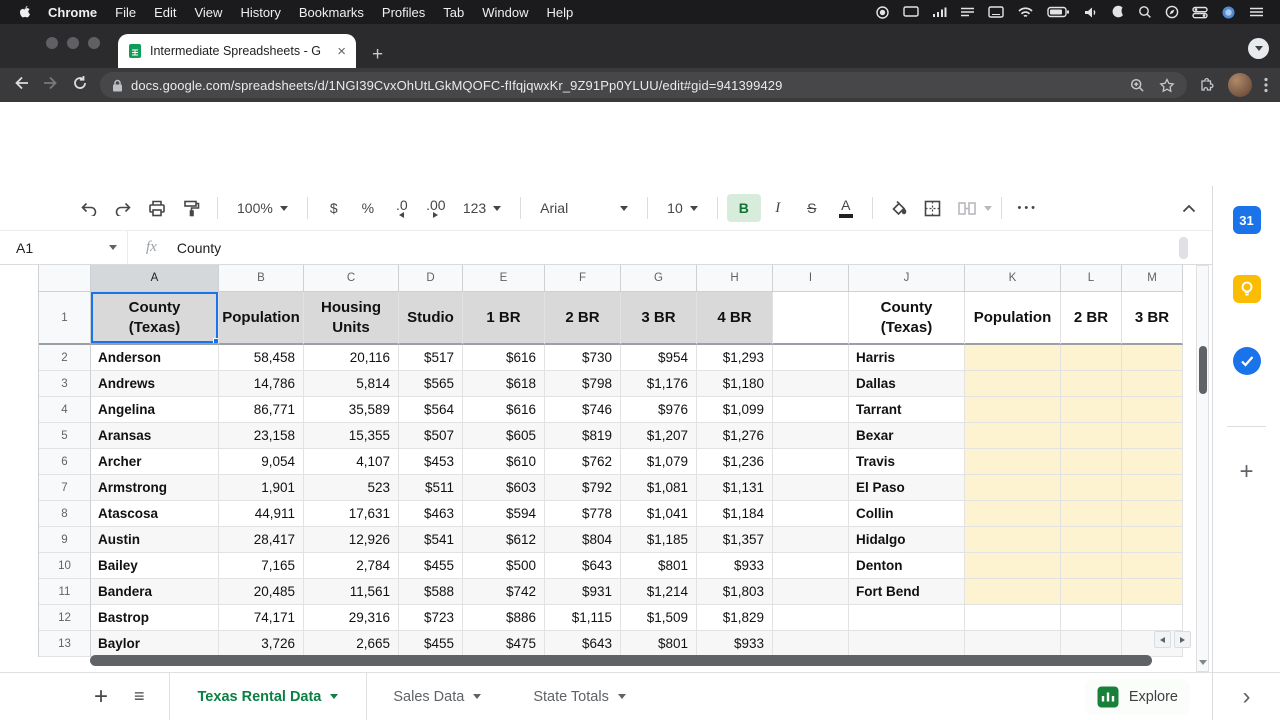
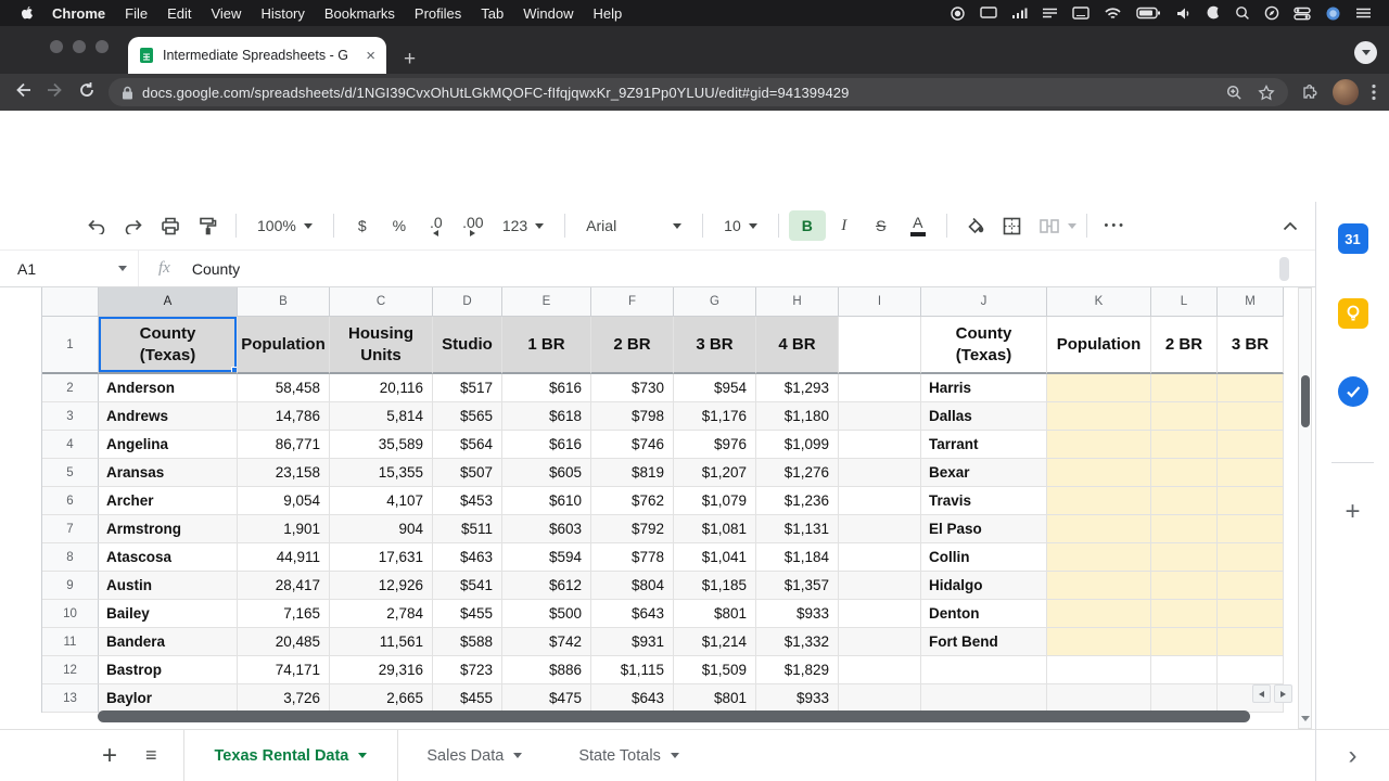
  Chrome
  File
  Edit
  View
  History
  Bookmarks
  Profiles
  Tab
  Window
  Help
  Intermediate Spreadsheets - G
  ×
  +
  docs.google.com/spreadsheets/d/1NGI39CvxOhUtLGkMQOFC-fIfqjqwxKr_9Z91Pp0YLUU/edit#gid=941399429
  100%
  $
  %
  .0
  .00
  123
  Arial
  10
  B
  I
  S
  A
  •••
  A1
  fx
  County
  A
  B
  C
  D
  E
  F
  G
  H
  I
  J
  K
  L
  M
  1
  County
  (Texas)
  Population
  Housing
  Units
  Studio
  1 BR
  2 BR
  3 BR
  4 BR
  County
  (Texas)
  Population
  2 BR
  3 BR
  2
  Anderson
  58,458
  20,116
  $517
  $616
  $730
  $954
  $1,293
  Harris
  3
  Andrews
  14,786
  5,814
  $565
  $618
  $798
  $1,176
  $1,180
  Dallas
  4
  Angelina
  86,771
  35,589
  $564
  $616
  $746
  $976
  $1,099
  Tarrant
  5
  Aransas
  23,158
  15,355
  $507
  $605
  $819
  $1,207
  $1,276
  Bexar
  6
  Archer
  9,054
  4,107
  $453
  $610
  $762
  $1,079
  $1,236
  Travis
  7
  Armstrong
  1,901
- 523
+ 904
  $511
  $603
  $792
  $1,081
  $1,131
  El Paso
  8
  Atascosa
  44,911
  17,631
  $463
  $594
  $778
  $1,041
  $1,184
  Collin
  9
  Austin
  28,417
  12,926
  $541
  $612
  $804
  $1,185
  $1,357
  Hidalgo
  10
  Bailey
  7,165
  2,784
  $455
  $500
  $643
  $801
  $933
  Denton
  11
  Bandera
  20,485
  11,561
  $588
  $742
  $931
  $1,214
- $1,803
+ $1,332
  Fort Bend
  12
  Bastrop
  74,171
  29,316
  $723
  $886
  $1,115
  $1,509
  $1,829
  13
  Baylor
  3,726
  2,665
  $455
  $475
  $643
  $801
  $933
  +
  ≡
  Texas Rental Data
  Sales Data
  State Totals
- Explore
  31
  +
  ›
